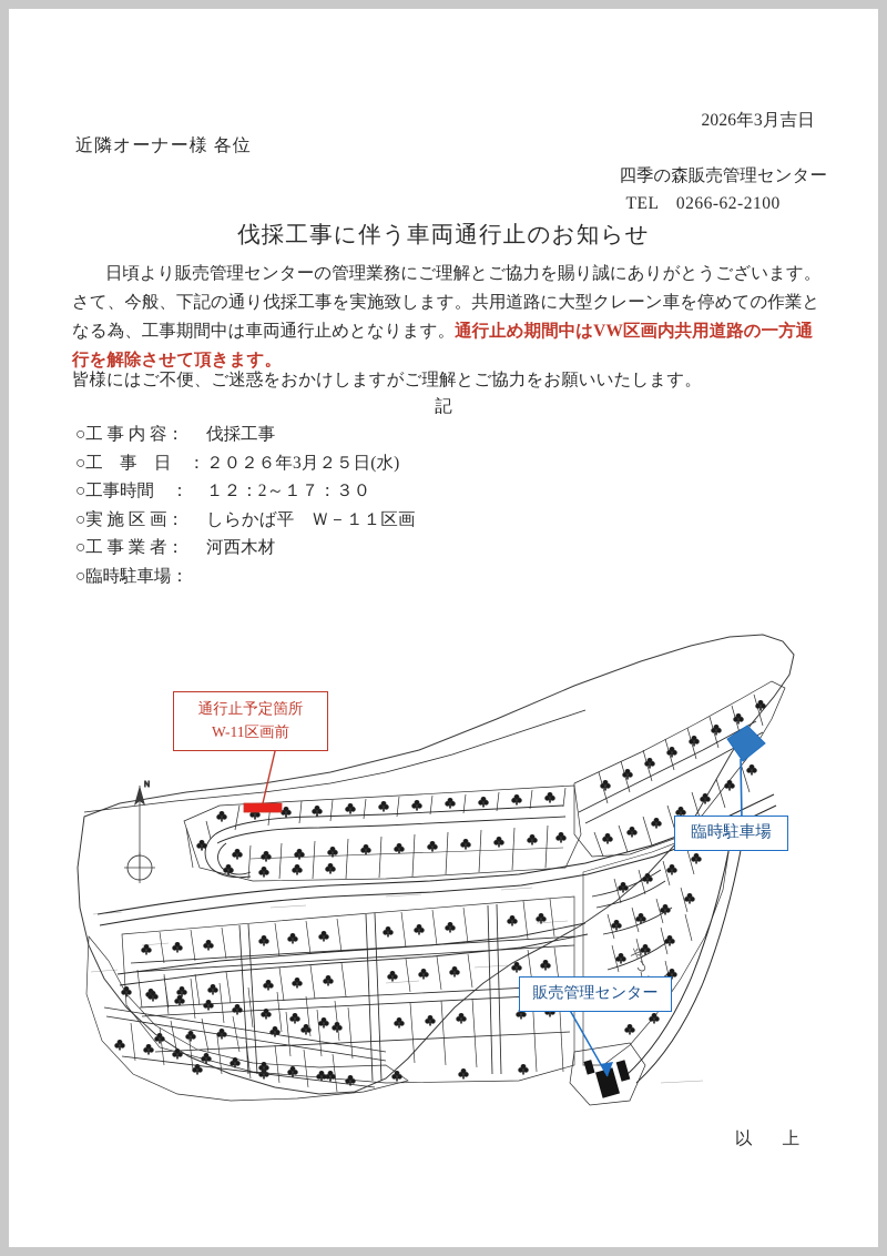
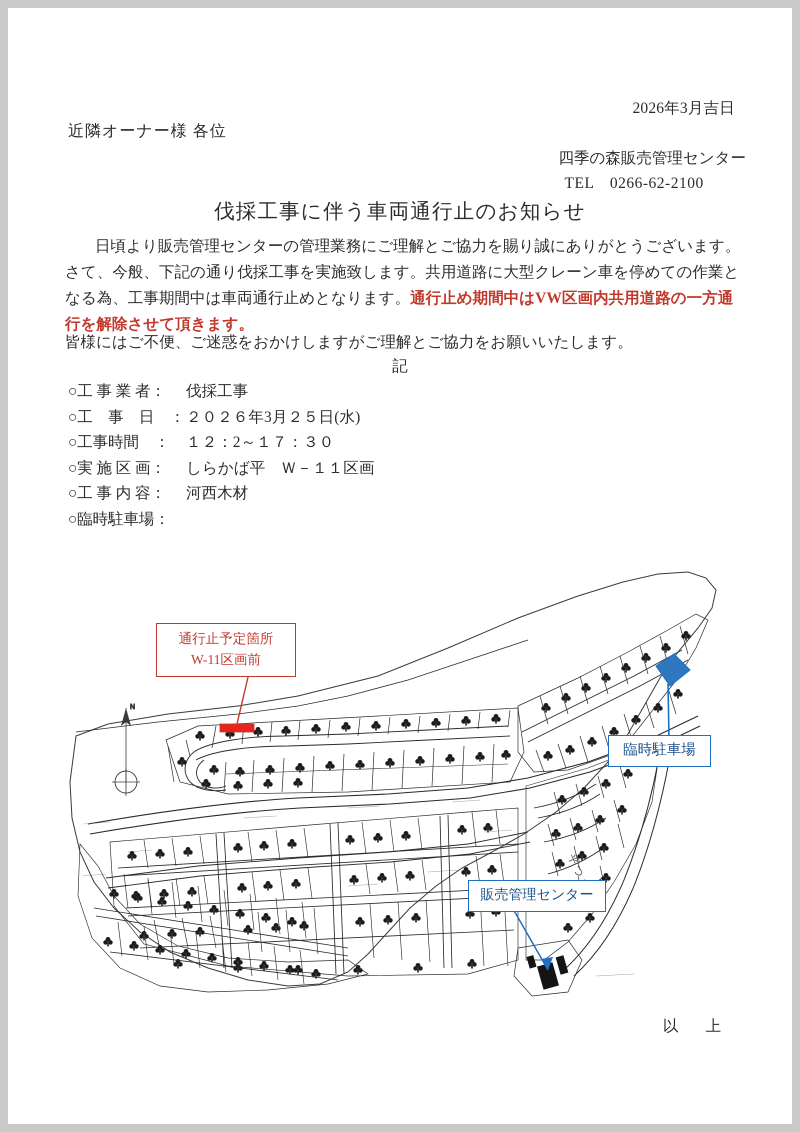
  2026年3月吉日
  近隣オーナー様 各位
  四季の森販売管理センター
  TEL 0266-62-2100
  伐採工事に伴う車両通行止のお知らせ
  日頃より販売管理センターの管理業務にご理解とご協力を賜り誠にありがとうございます。さて、今般、下記の通り伐採工事を実施致します。共用道路に大型クレーン車を停めての作業となる為、工事期間中は車両通行止めとなります。通行止め期間中はVW区画内共用道路の一方通行を解除させて頂きます。
  皆様にはご不便、ご迷惑をおかけしますがご理解とご協力をお願いいたします。
  記
- ○工 事 内 容：
+ ○工 事 業 者：
  伐採工事
  ○工 事 日 ：
  ２０２６年3月２５日(水)
  ○工事時間 ：
  １２：2～１７：３０
  ○実 施 区 画：
  しらかば平 Ｗ－１１区画
- ○工 事 業 者：
+ ○工 事 内 容：
  河西木材
  ○臨時駐車場：
  通行止予定箇所
  W-11区画前
  臨時駐車場
  販売管理センター
  以 上
